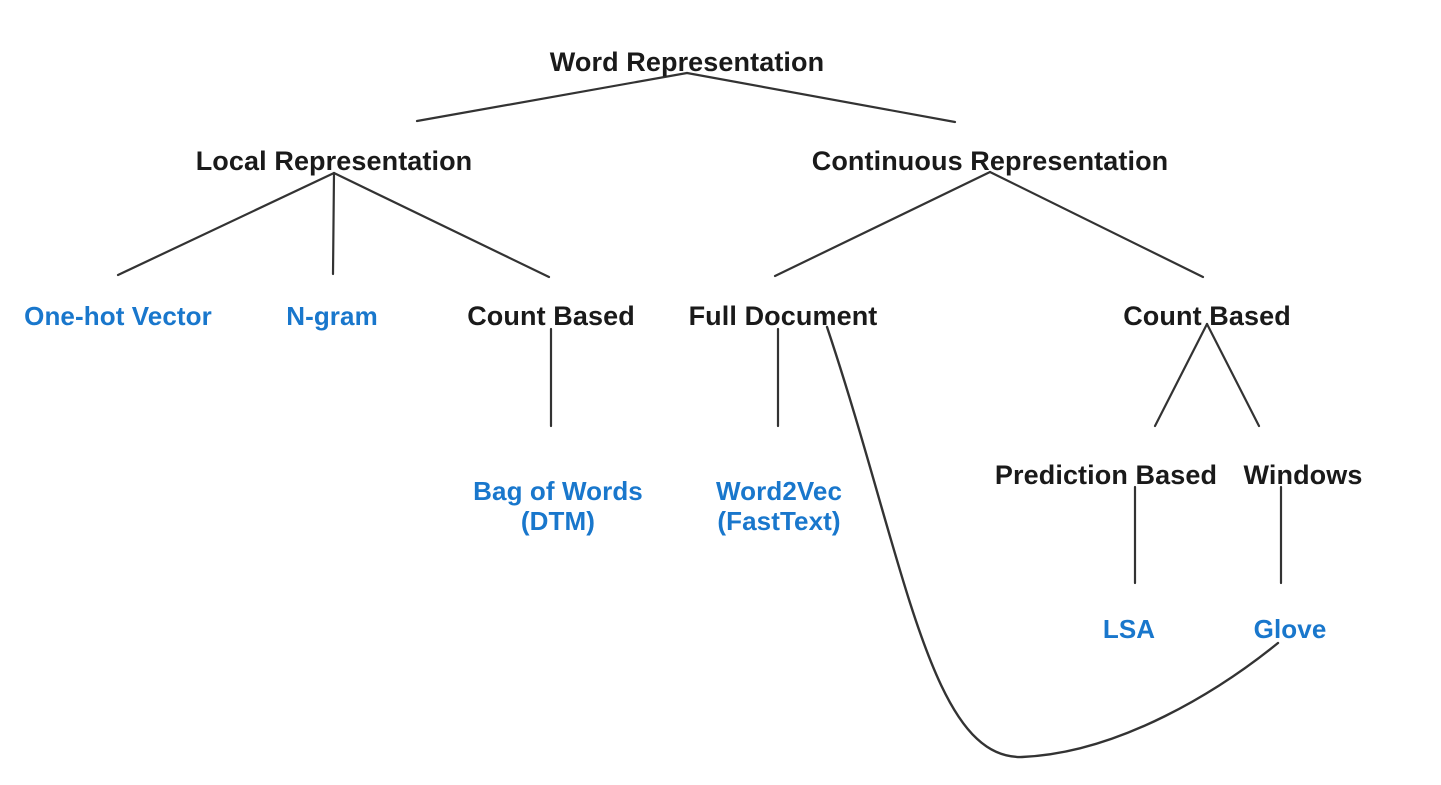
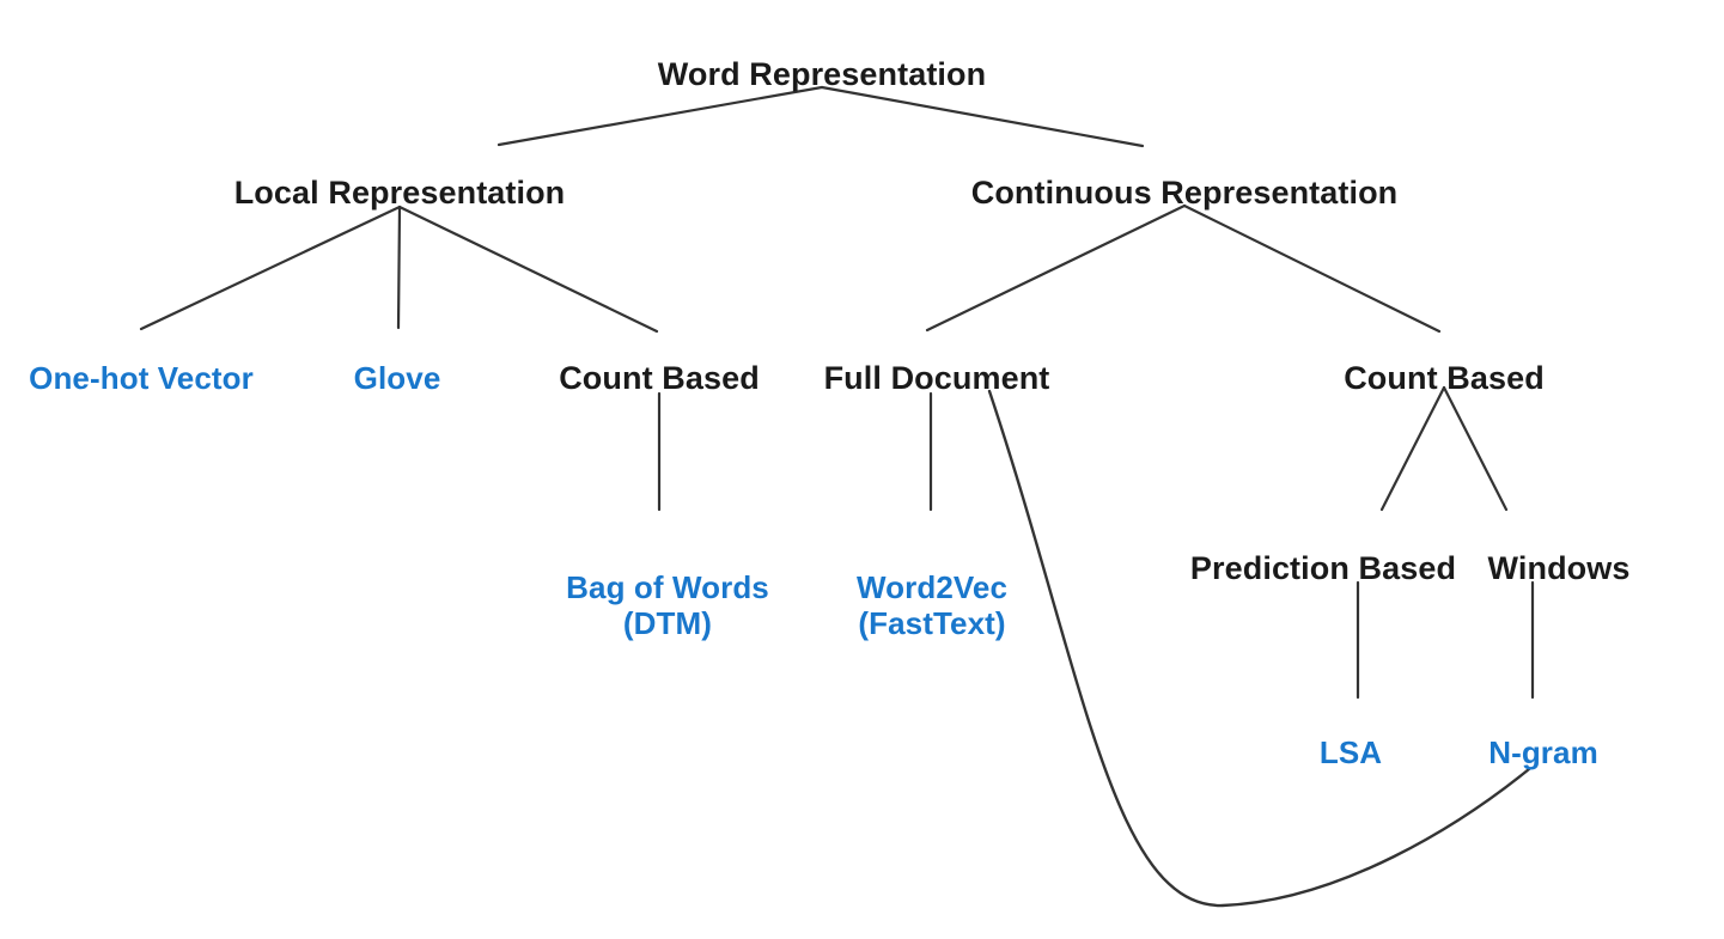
  Word Representation
  Local Representation
  Continuous Representation
  One-hot Vector
- N-gram
+ Glove
  Count Based
  Full Document
  Count Based
  Bag of Words
  (DTM)
  Word2Vec
  (FastText)
  Prediction Based
  Windows
  LSA
- Glove
+ N-gram
